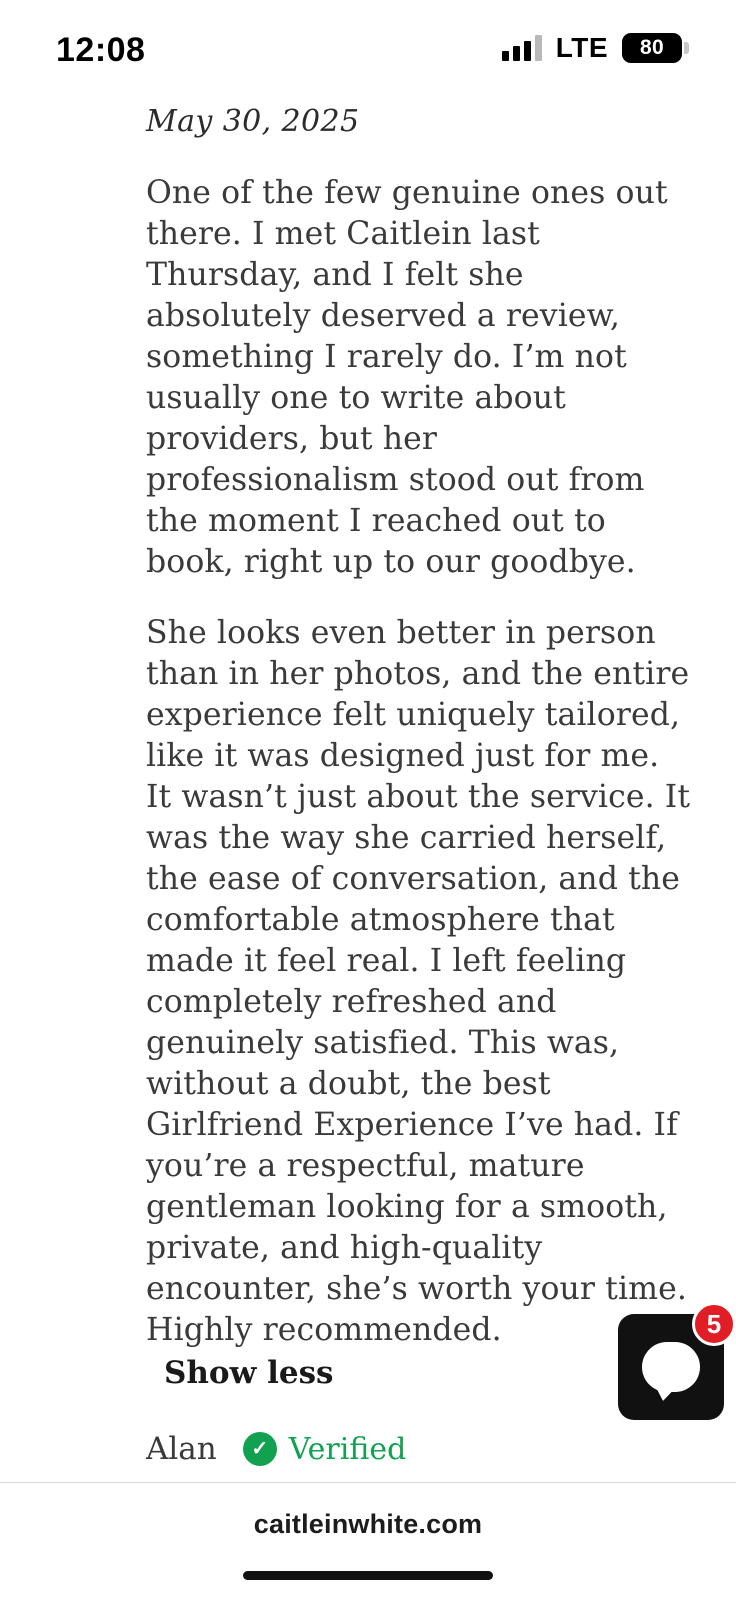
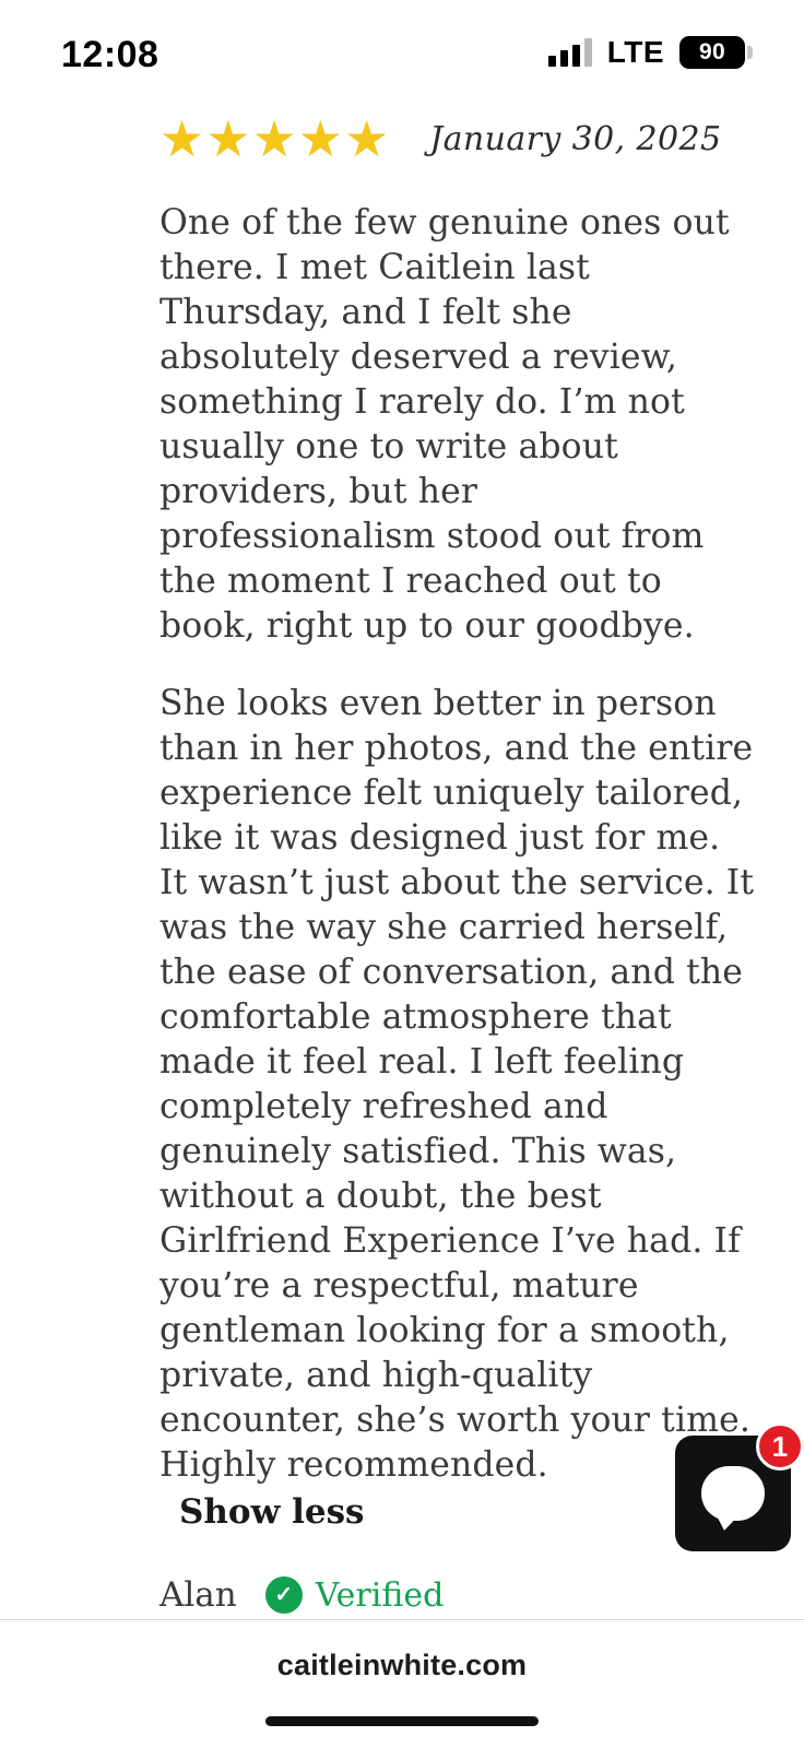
  12:08
  LTE
- 80
+ 90
+ ★★★★★
- May 30, 2025
+ January 30, 2025
  One of the few genuine ones out there. I met Caitlein last Thursday, and I felt she absolutely deserved a review, something I rarely do. I’m not usually one to write about providers, but her professionalism stood out from the moment I reached out to book, right up to our goodbye.
  She looks even better in person than in her photos, and the entire experience felt uniquely tailored, like it was designed just for me. It wasn’t just about the service. It was the way she carried herself, the ease of conversation, and the comfortable atmosphere that made it feel real. I left feeling completely refreshed and genuinely satisfied. This was, without a doubt, the best Girlfriend Experience I’ve had. If you’re a respectful, mature gentleman looking for a smooth, private, and high-quality encounter, she’s worth your time. Highly recommended.
  Show less
  Alan
  ✓
  Verified
- 5
+ 1
  caitleinwhite.com
